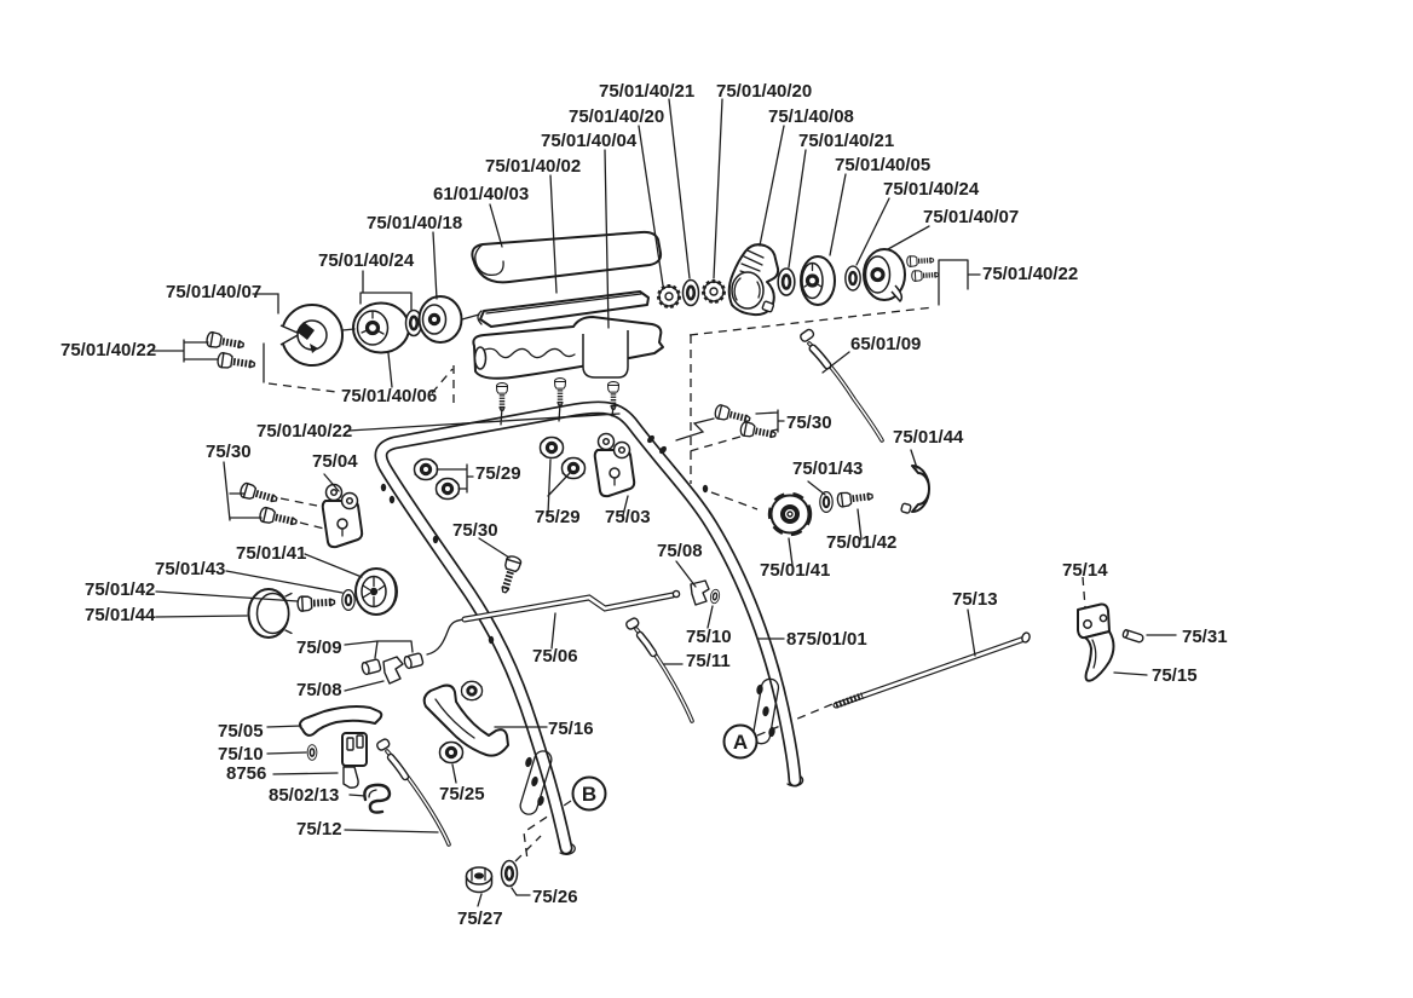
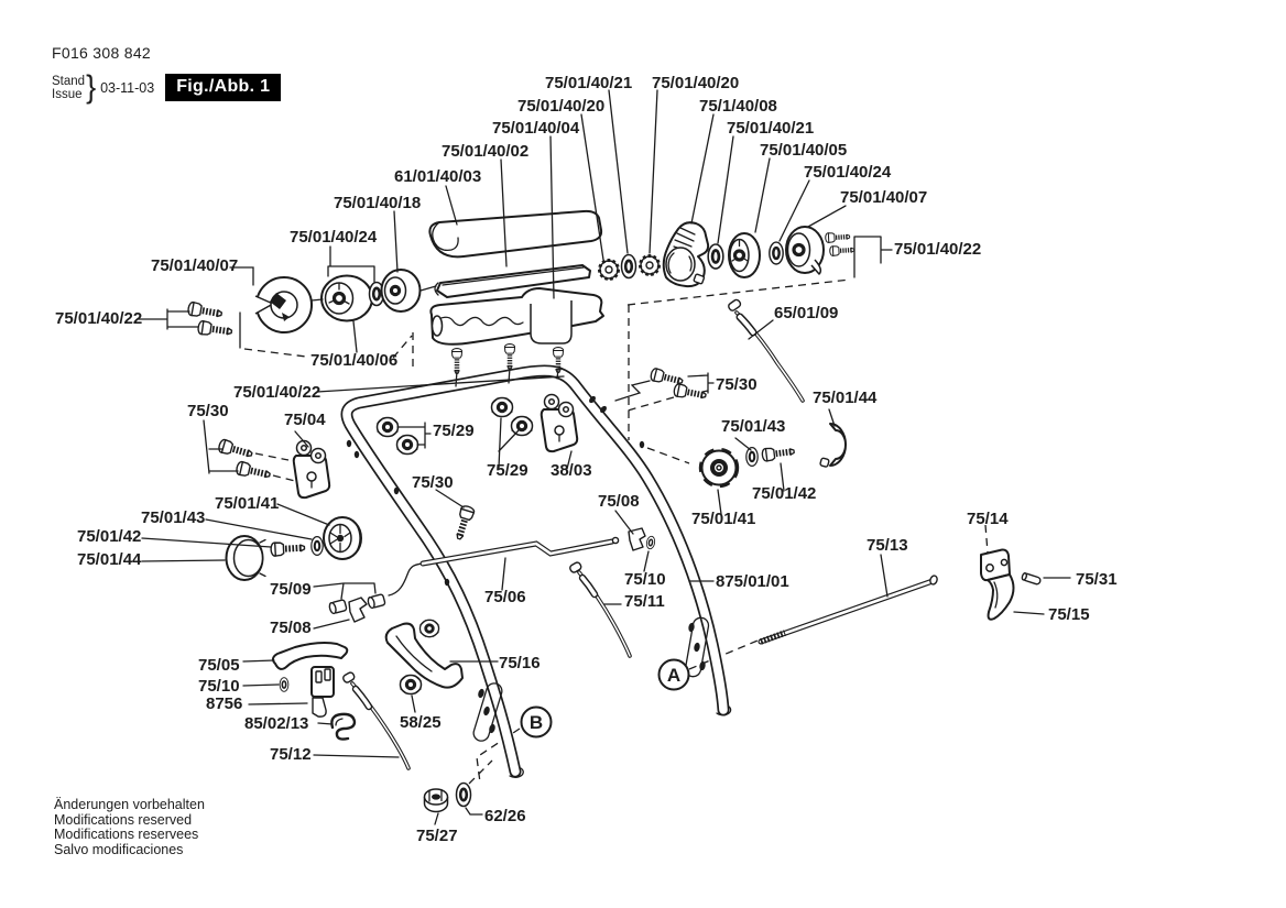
+ F016 308 842
+ Stand
+ Issue
+ }
+ 03-11-03
+ Fig./Abb. 1
  75/01/40/21
  75/01/40/20
  75/01/40/20
  75/1/40/08
  75/01/40/04
  75/01/40/21
  75/01/40/02
  75/01/40/05
  61/01/40/03
  75/01/40/24
  75/01/40/18
  75/01/40/07
  75/01/40/24
  75/01/40/22
  75/01/40/07
  75/01/40/22
  65/01/09
  75/01/40/06
  75/01/40/22
  75/30
  75/01/44
  75/30
  75/04
  75/01/43
  75/29
  75/29
- 75/03
+ 38/03
  75/30
  75/01/42
  75/01/41
  75/08
  75/01/41
  75/14
  75/01/43
  75/01/42
  75/13
  75/01/44
  75/31
  75/09
  75/10
  875/01/01
  75/06
  75/11
  75/15
  75/08
  75/05
  75/16
  75/10
  8756
  85/02/13
- 75/25
+ 58/25
  75/12
- 75/26
+ 62/26
  75/27
  A
  B
+ Änderungen vorbehalten
+ Modifications reserved
+ Modifications reservees
+ Salvo modificaciones
